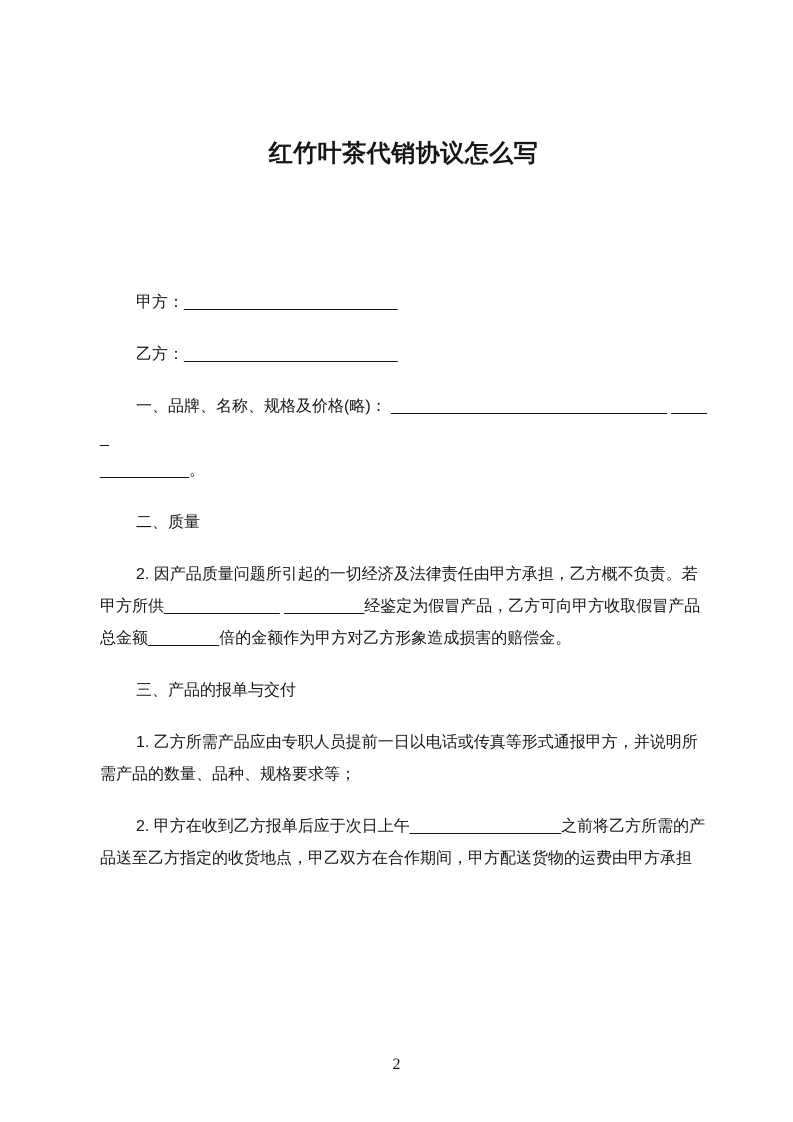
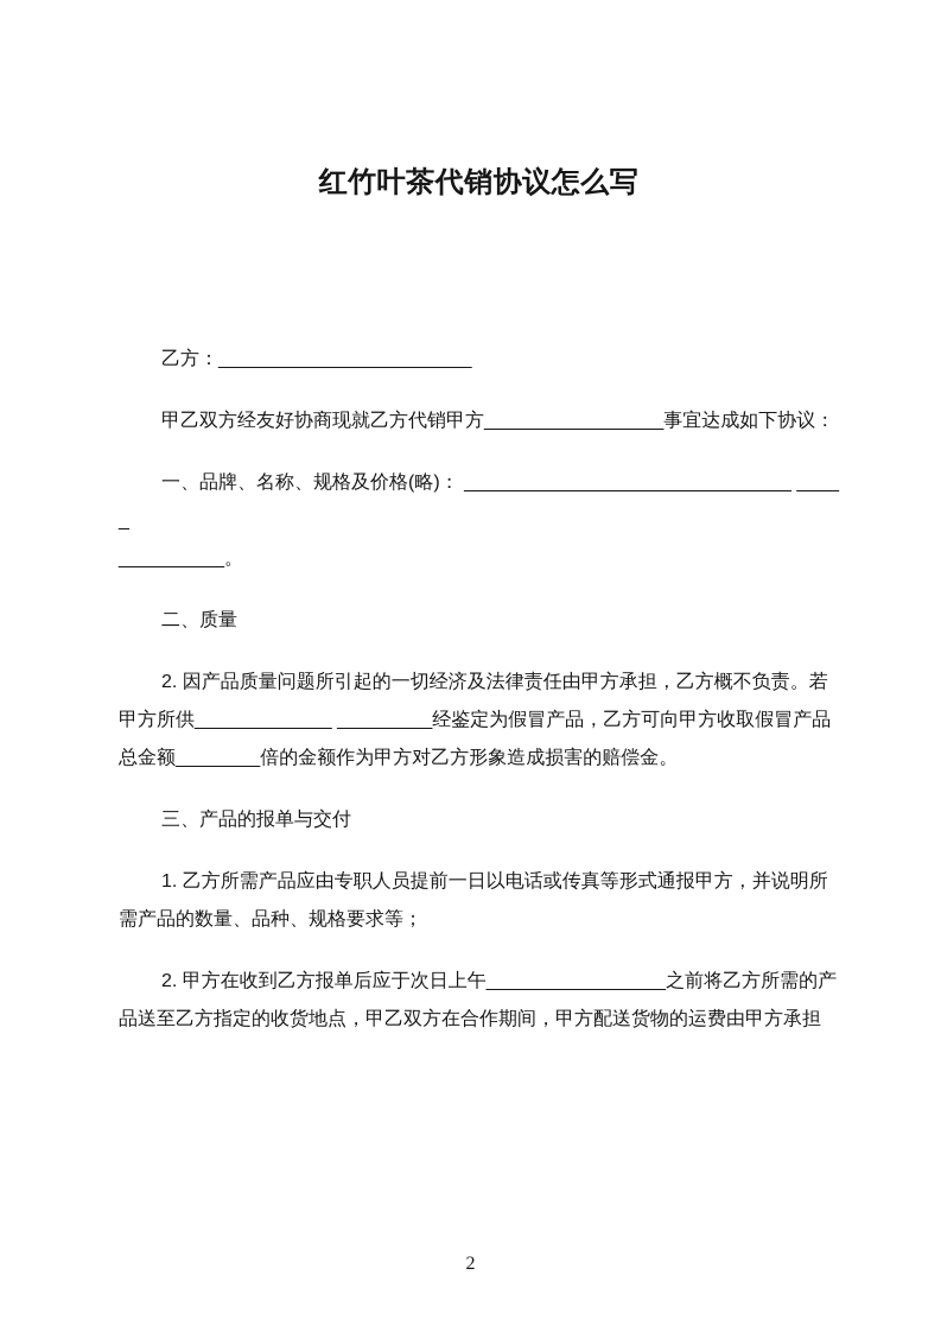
  红竹叶茶代销协议怎么写
- 甲方：________________________
  乙方：________________________
+ 甲乙双方经友好协商现就乙方代销甲方_________________事宜达成如下协议：
  一、品牌、名称、规格及价格(略)： _______________________________ _____
  __________。
  二、质量
  2. 因产品质量问题所引起的一切经济及法律责任由甲方承担，乙方概不负责。若
  甲方所供_____________ _________经鉴定为假冒产品，乙方可向甲方收取假冒产品
  总金额________倍的金额作为甲方对乙方形象造成损害的赔偿金。
  三、产品的报单与交付
  1. 乙方所需产品应由专职人员提前一日以电话或传真等形式通报甲方，并说明所
  需产品的数量、品种、规格要求等；
  2. 甲方在收到乙方报单后应于次日上午_________________之前将乙方所需的产
  品送至乙方指定的收货地点，甲乙双方在合作期间，甲方配送货物的运费由甲方承担
  2
